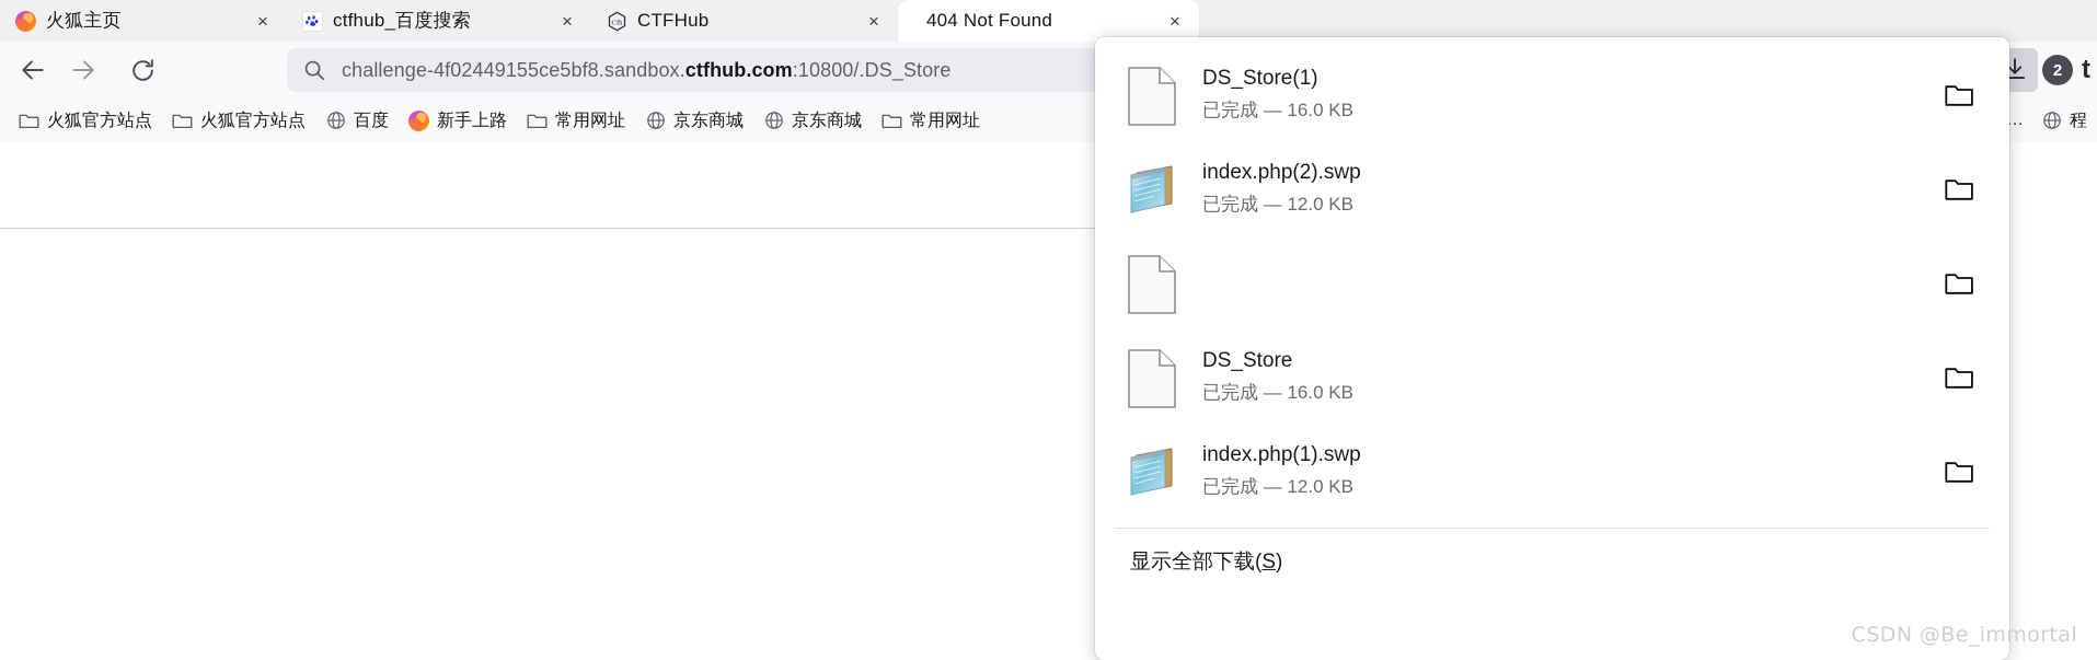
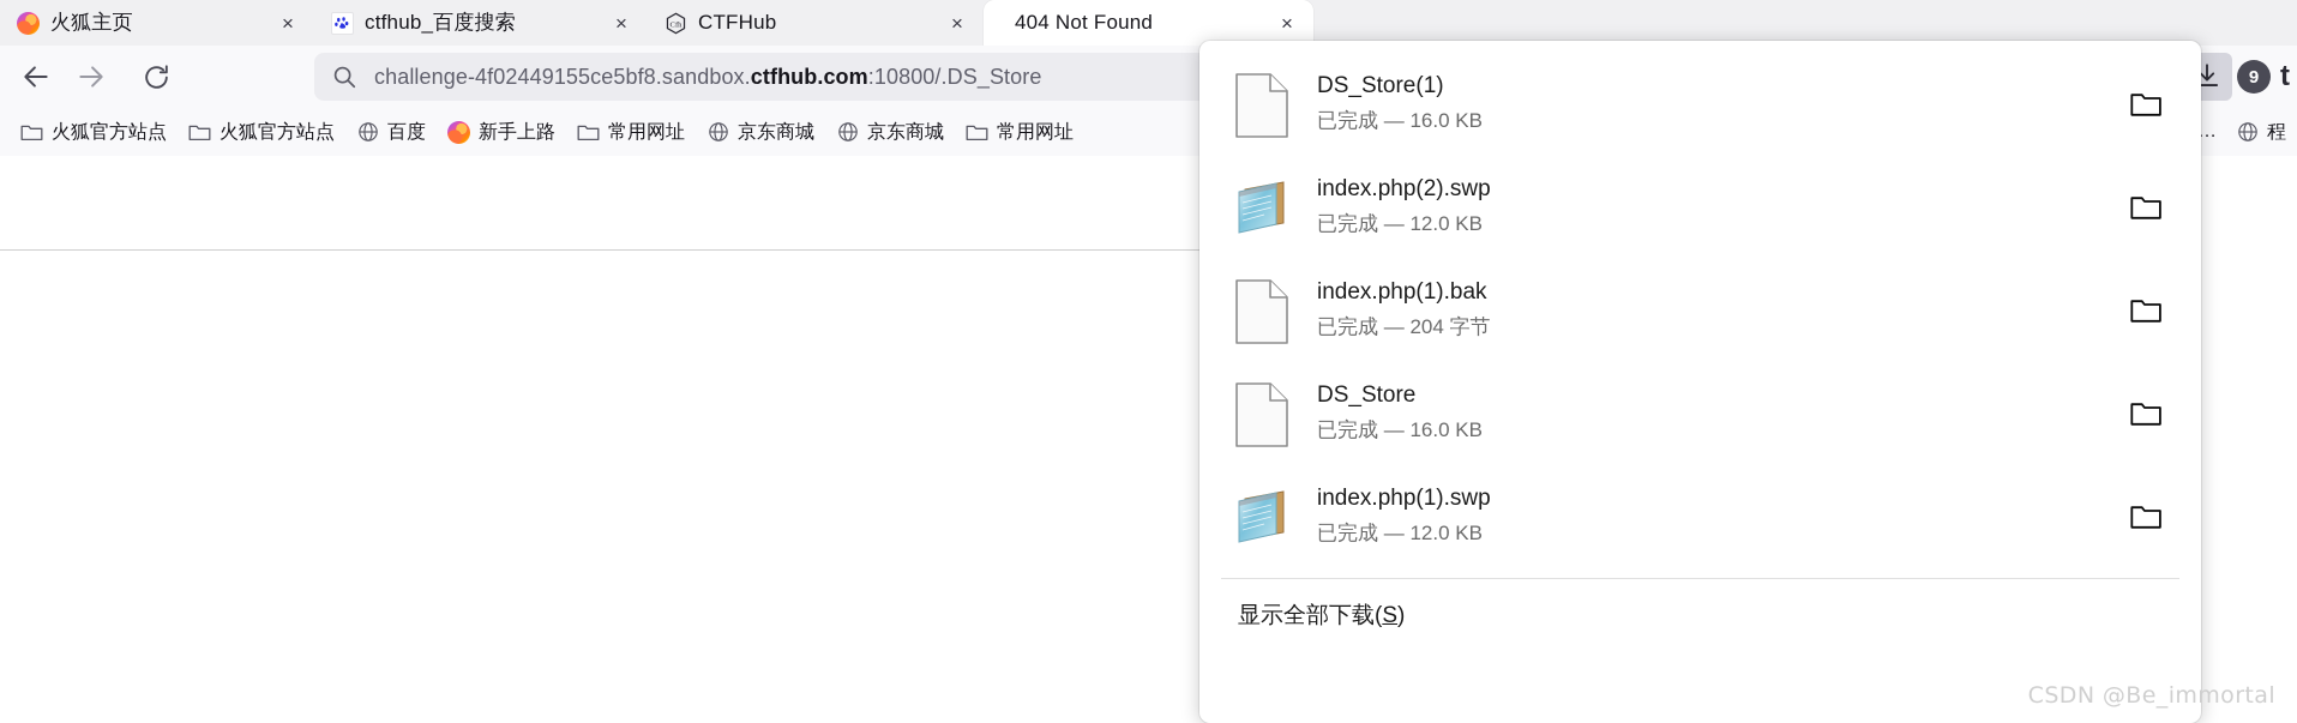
  火狐主页
  ×
  ctfhub_百度搜索
  ×
  CTFHub
  ×
  404 Not Found
  ×
  challenge-4f02449155ce5bf8.sandbox.ctfhub.com:10800/.DS_Store
- 2
+ 9
  t
  火狐官方站点
  火狐官方站点
  百度
  新手上路
  常用网址
  京东商城
  京东商城
  常用网址
  …
  程
  DS_Store(1)
  已完成 — 16.0 KB
  index.php(2).swp
  已完成 — 12.0 KB
+ index.php(1).bak
+ 已完成 — 204 字节
  DS_Store
  已完成 — 16.0 KB
  index.php(1).swp
  已完成 — 12.0 KB
  显示全部下载(S)
  CSDN @Be_immortal
